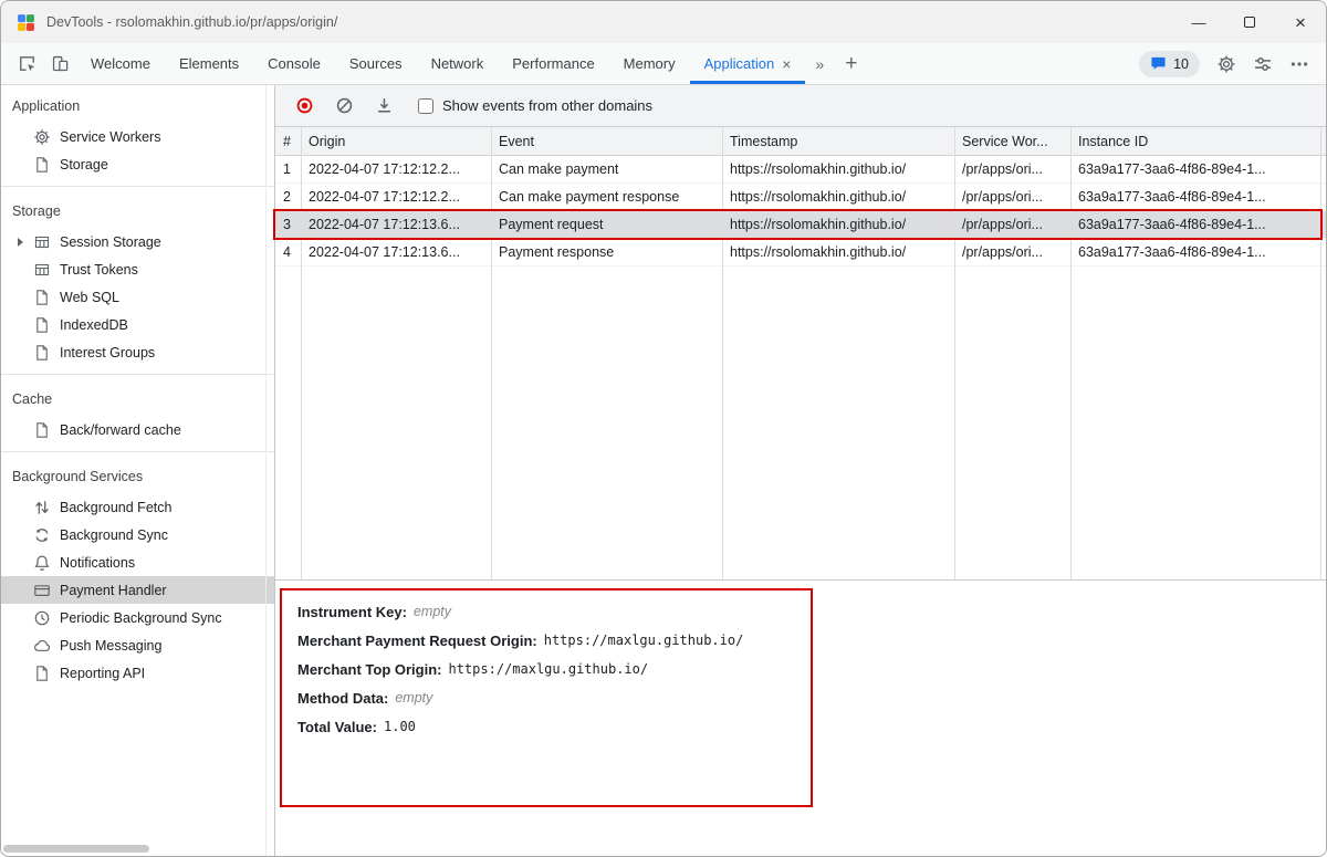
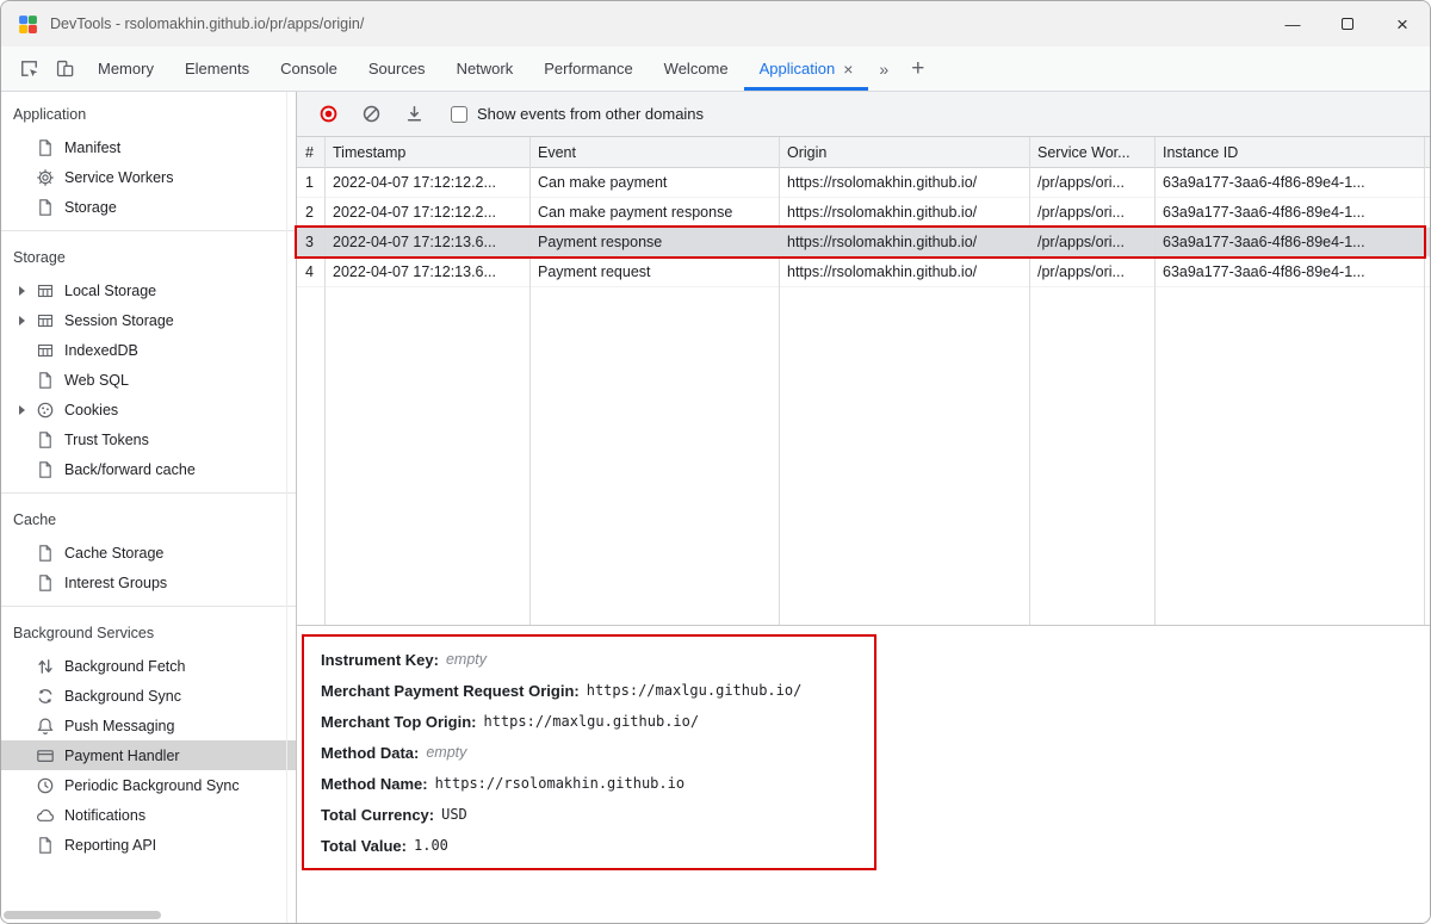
  DevTools - rsolomakhin.github.io/pr/apps/origin/
  —
  ×
- Welcome
+ Memory
  Elements
  Console
  Sources
  Network
  Performance
- Memory
+ Welcome
  Application
  ×
  »
  +
- 10
  Application
+ Manifest
  Service Workers
  Storage
  Storage
+ Local Storage
  Session Storage
- Trust Tokens
+ IndexedDB
  Web SQL
+ Cookies
- IndexedDB
+ Trust Tokens
- Interest Groups
+ Back/forward cache
  Cache
+ Cache Storage
- Back/forward cache
+ Interest Groups
  Background Services
  Background Fetch
  Background Sync
- Notifications
+ Push Messaging
  Payment Handler
  Periodic Background Sync
- Push Messaging
+ Notifications
  Reporting API
  Show events from other domains
  #
- Origin
+ Timestamp
  Event
- Timestamp
+ Origin
  Service Wor...
  Instance ID
  1
  2022-04-07 17:12:12.2...
  Can make payment
  https://rsolomakhin.github.io/
  /pr/apps/ori...
  63a9a177-3aa6-4f86-89e4-1...
  2
  2022-04-07 17:12:12.2...
  Can make payment response
  https://rsolomakhin.github.io/
  /pr/apps/ori...
  63a9a177-3aa6-4f86-89e4-1...
  3
  2022-04-07 17:12:13.6...
- Payment request
+ Payment response
  https://rsolomakhin.github.io/
  /pr/apps/ori...
  63a9a177-3aa6-4f86-89e4-1...
  4
  2022-04-07 17:12:13.6...
- Payment response
+ Payment request
  https://rsolomakhin.github.io/
  /pr/apps/ori...
  63a9a177-3aa6-4f86-89e4-1...
  Instrument Key:
  empty
  Merchant Payment Request Origin:
  https://maxlgu.github.io/
  Merchant Top Origin:
  https://maxlgu.github.io/
  Method Data:
  empty
+ Method Name:
+ https://rsolomakhin.github.io
+ Total Currency:
+ USD
  Total Value:
  1.00
